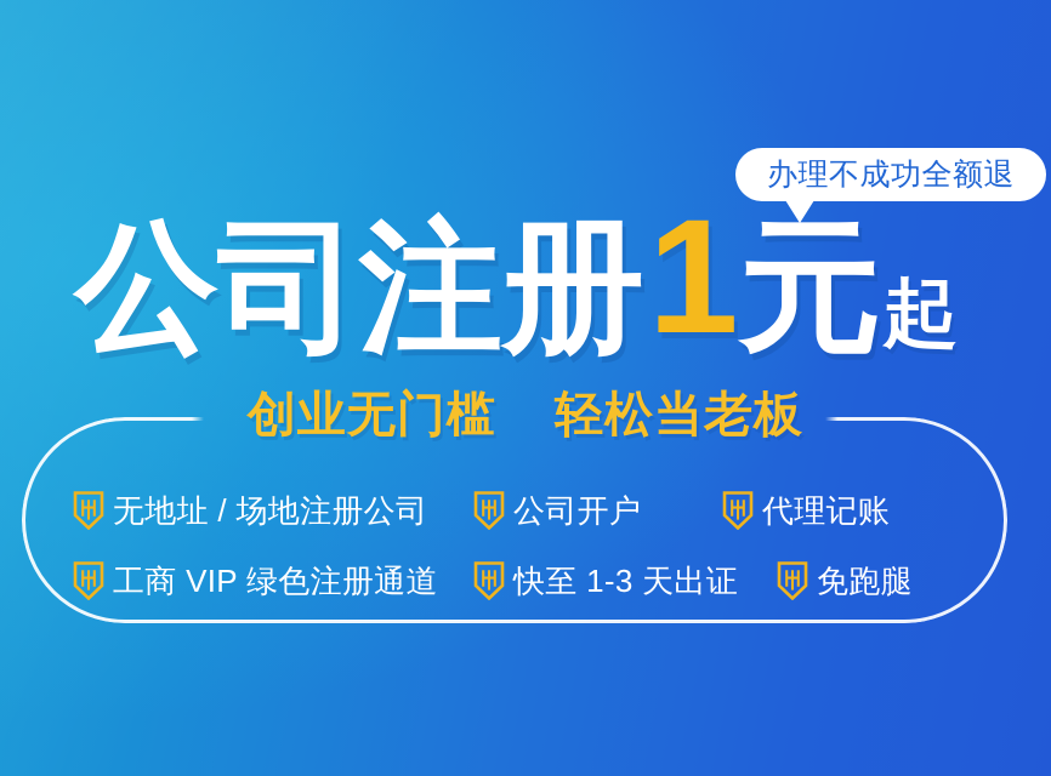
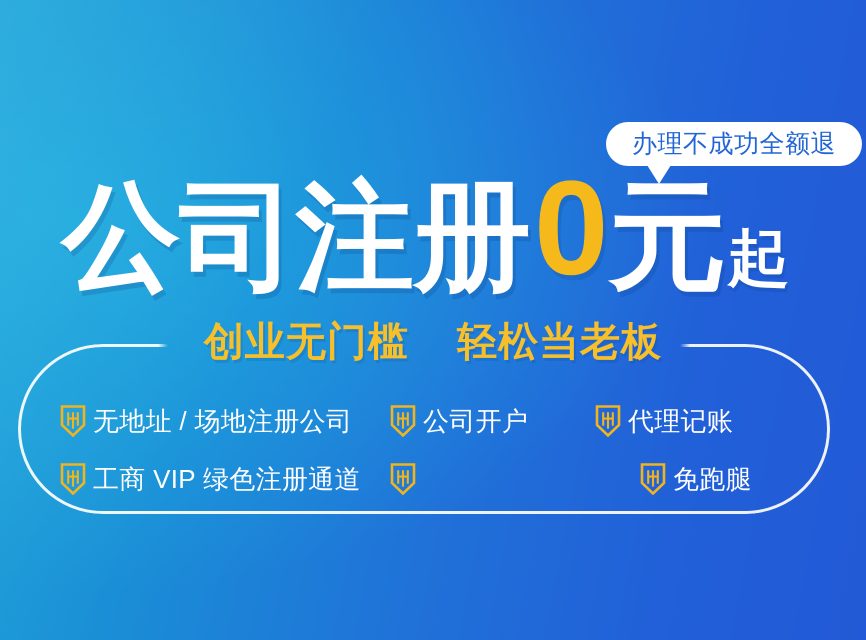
  办理不成功全额退
  公司注册
- 1
+ 0
  元
  起
  创业无门槛 轻松当老板
  无地址 / 场地注册公司
  公司开户
  代理记账
  工商 VIP 绿色注册通道
- 快至 1-3 天出证
  免跑腿
